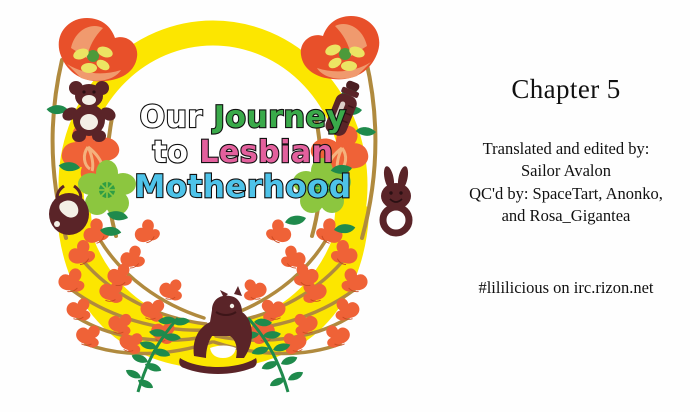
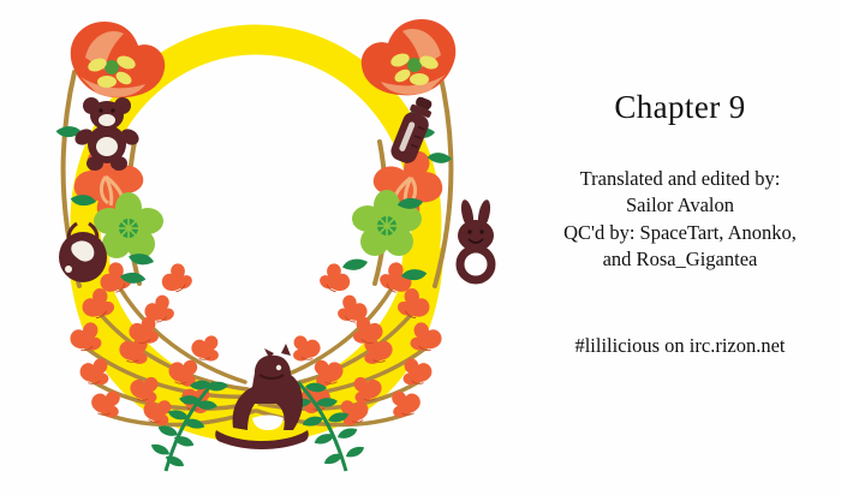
- Our Journey
- to Lesbian
- Motherhood
- Chapter 5
+ Chapter 9
  Translated and edited by:
  Sailor Avalon
  QC'd by: SpaceTart, Anonko,
  and Rosa_Gigantea
  #lililicious on irc.rizon.net
